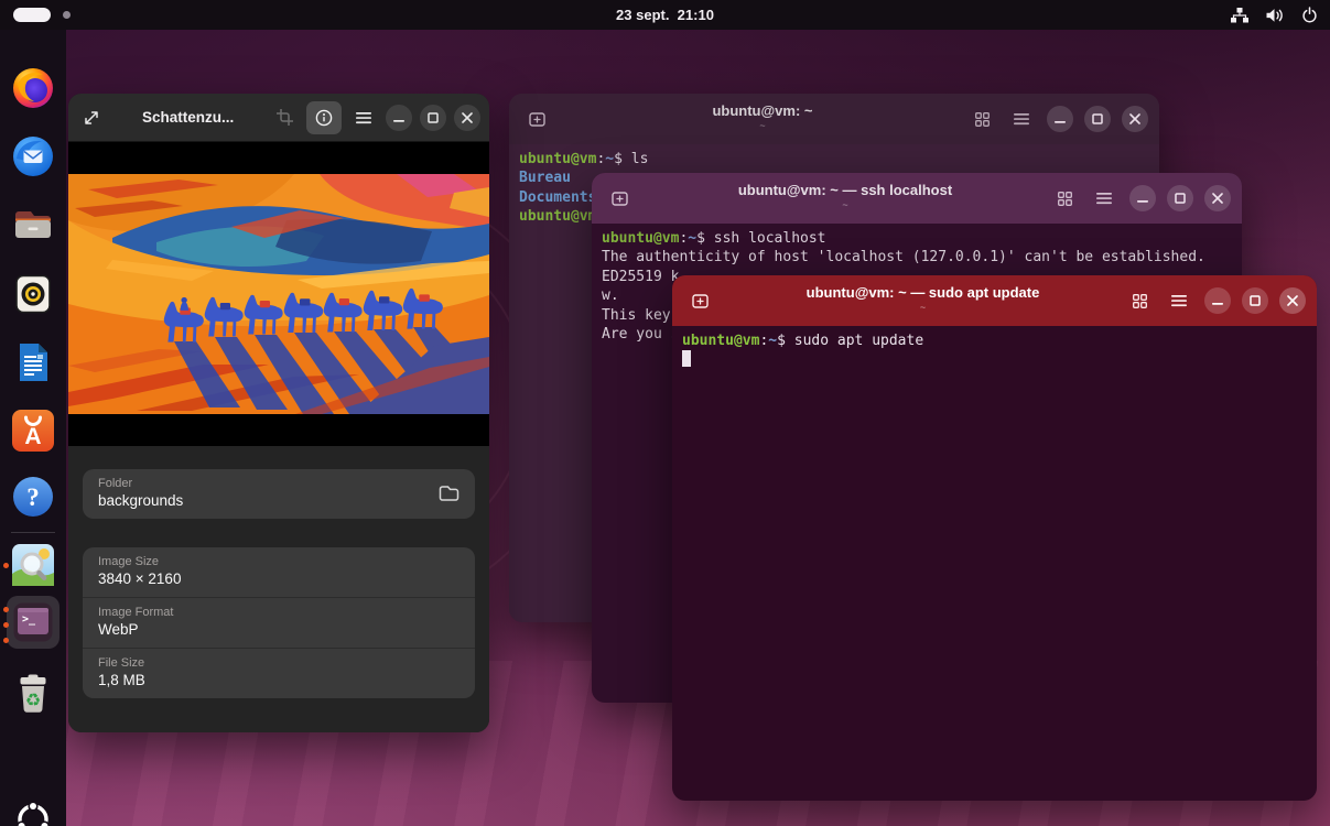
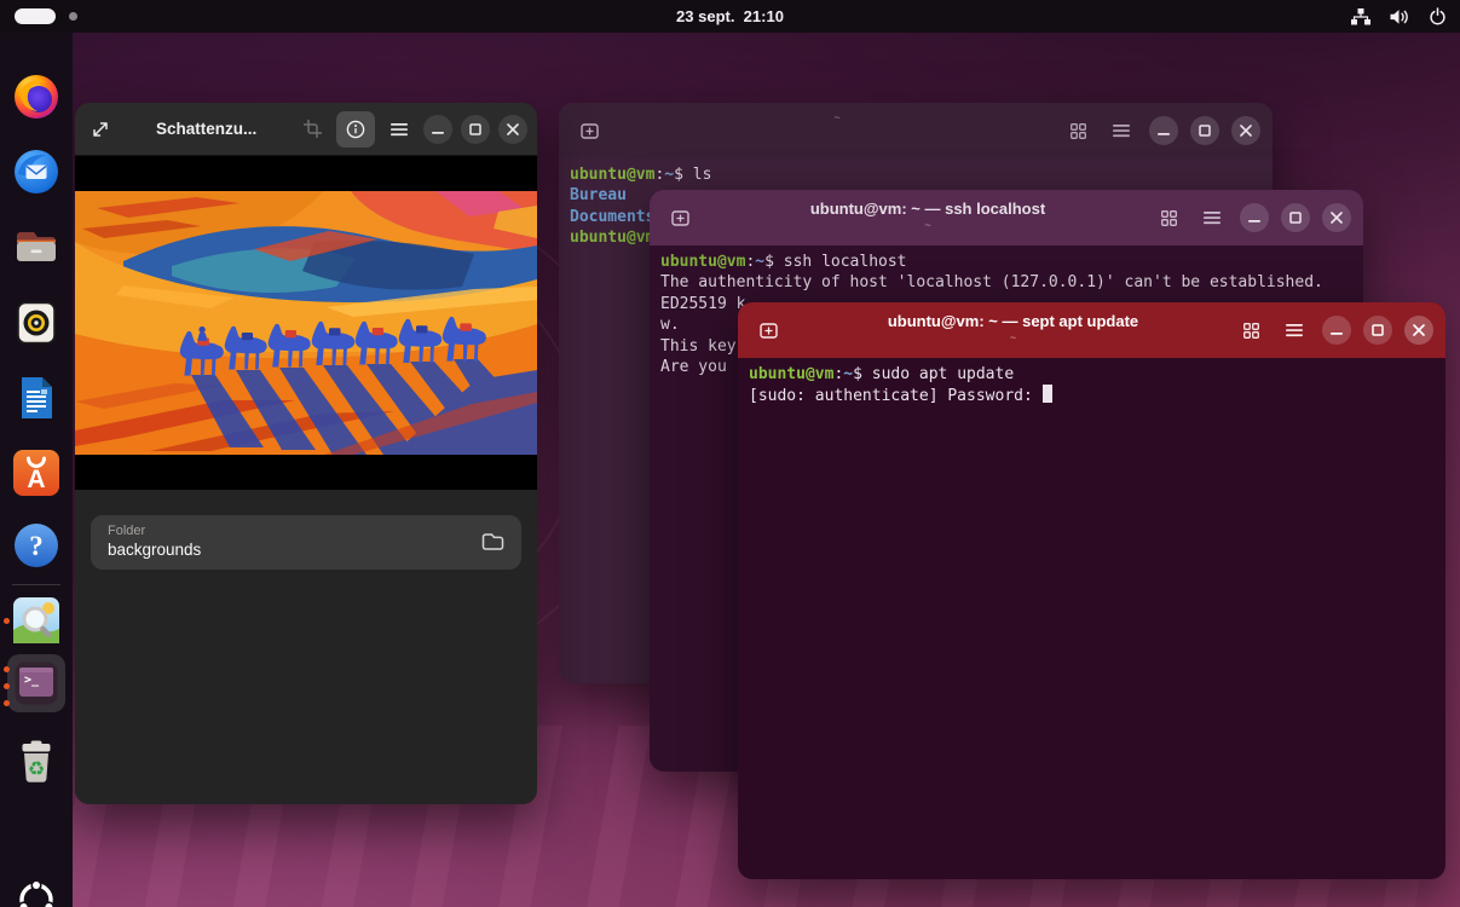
  23 sept. 21:10
  A
  ?
  >_
  ♻
  Schattenzu...
  Folder
  backgrounds
- Image Size
- 3840 × 2160
- Image Format
- WebP
- File Size
- 1,8 MB
- ubuntu@vm: ~
  ~
  ubuntu@vm:~$ ls
  Bureau
  Document
  ubuntu@vm: ~ — ssh localhost
  ~
  ubuntu@vm:~$ ssh localhost
  The authenticity of host 'localhost (127.0.0.1)' can't be established.
  ED25519
  w.
  This key
  Are you
- ubuntu@vm: ~ — sudo apt update
+ ubuntu@vm: ~ — sept apt update
  ~
  ubuntu@vm:~$ sudo apt update
+ [sudo: authenticate] Password:
